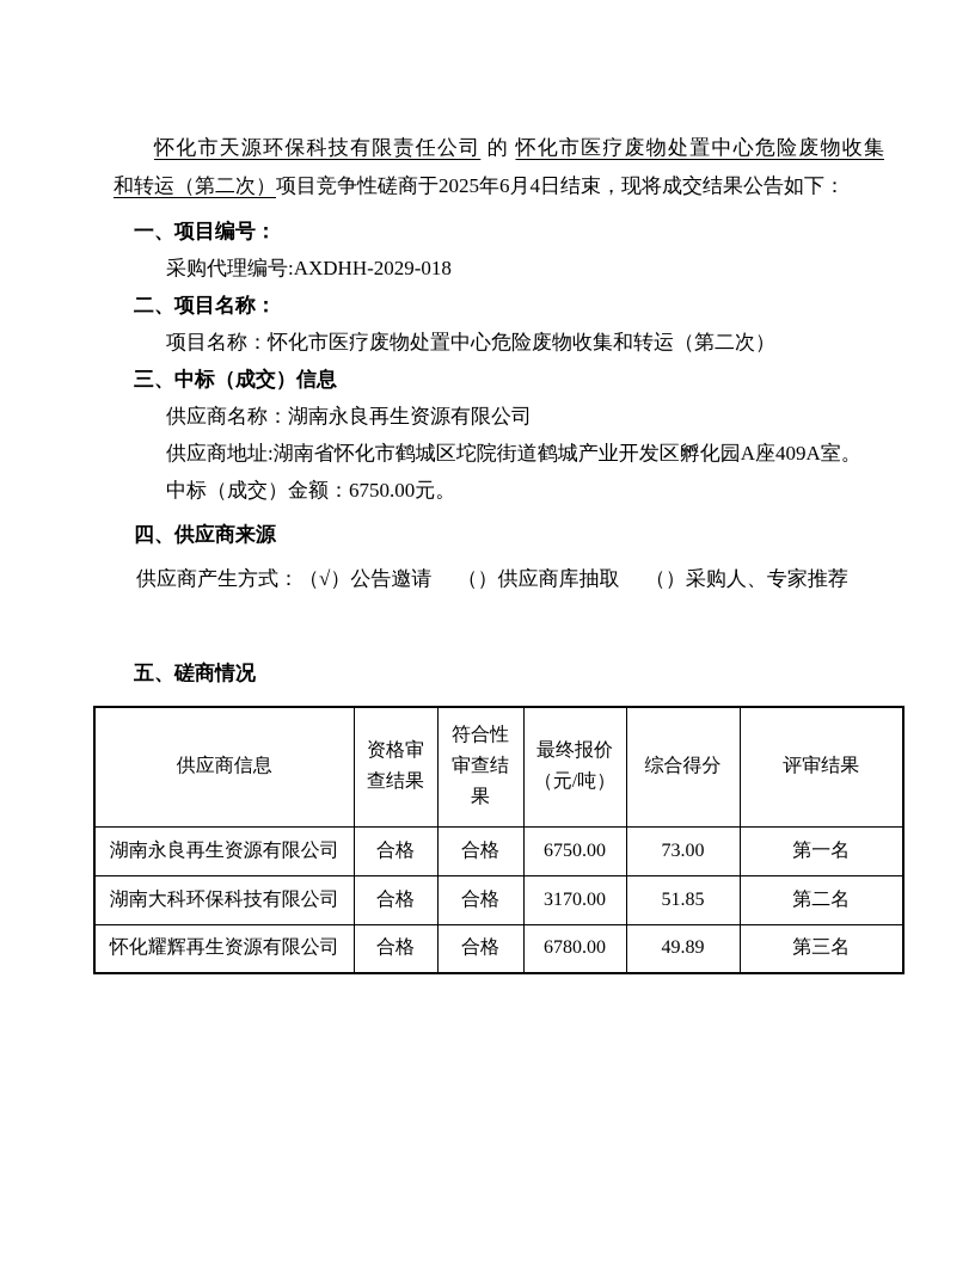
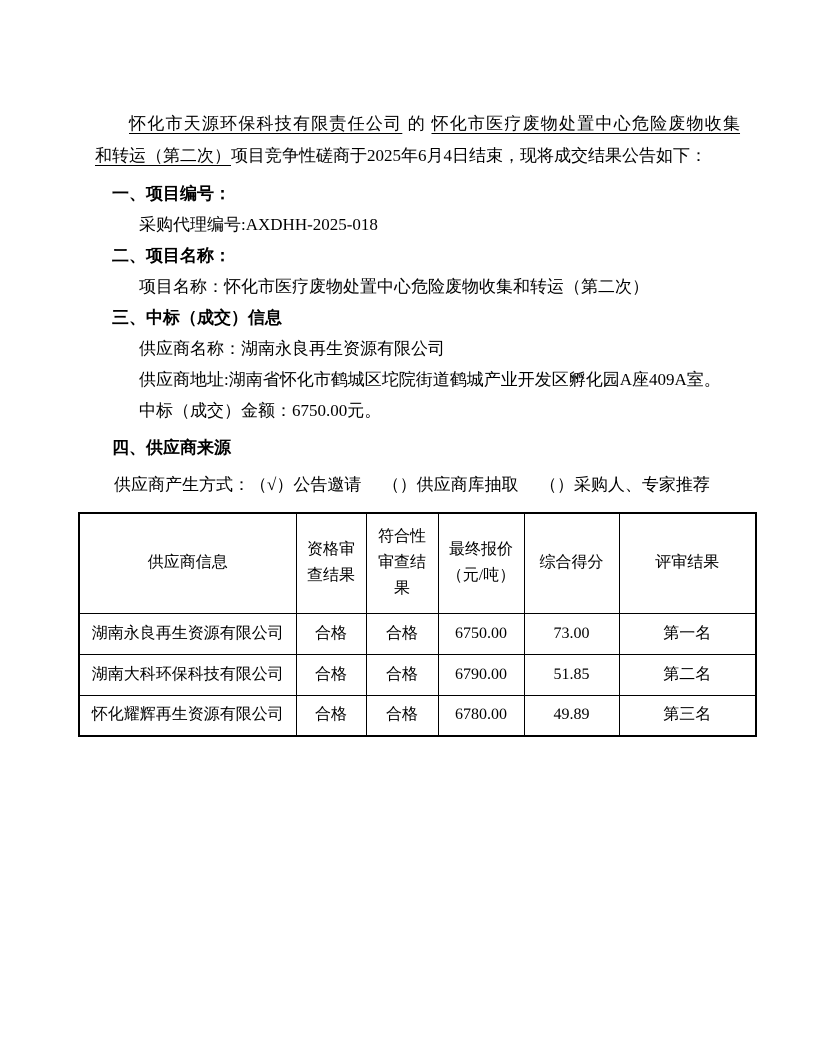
  怀化市天源环保科技有限责任公司 的 怀化市医疗废物处置中心危险废物收集
  和转运（第二次）项目竞争性磋商于2025年6月4日结束，现将成交结果公告如下：
  一、项目编号：
- 采购代理编号:AXDHH-2029-018
+ 采购代理编号:AXDHH-2025-018
  二、项目名称：
  项目名称：怀化市医疗废物处置中心危险废物收集和转运（第二次）
  三、中标（成交）信息
  供应商名称：湖南永良再生资源有限公司
  供应商地址:湖南省怀化市鹤城区坨院街道鹤城产业开发区孵化园A座409A室。
  中标（成交）金额：6750.00元。
  四、供应商来源
  供应商产生方式：（√）公告邀请 （）供应商库抽取 （）采购人、专家推荐
- 五、磋商情况
  供应商信息	资格审查结果	符合性审查结果	最终报价（元/吨）	综合得分	评审结果
  湖南永良再生资源有限公司	合格	合格	6750.00	73.00	第一名
- 湖南大科环保科技有限公司	合格	合格	3170.00	51.85	第二名
+ 湖南大科环保科技有限公司	合格	合格	6790.00	51.85	第二名
  怀化耀辉再生资源有限公司	合格	合格	6780.00	49.89	第三名
